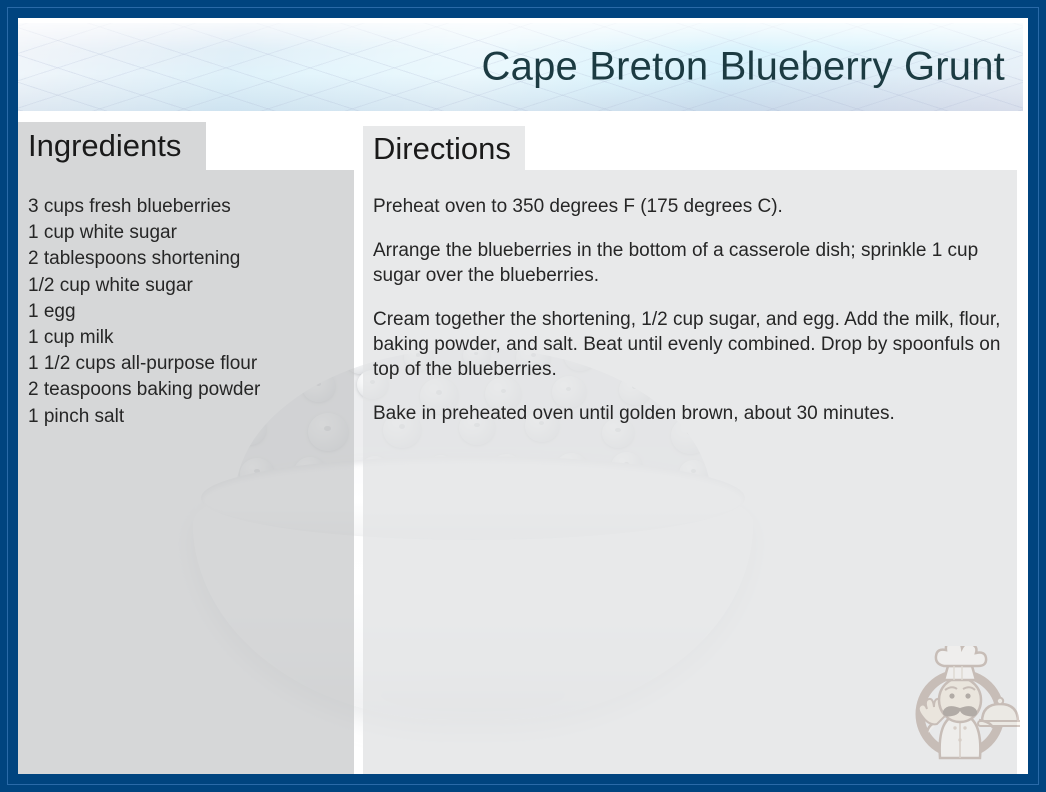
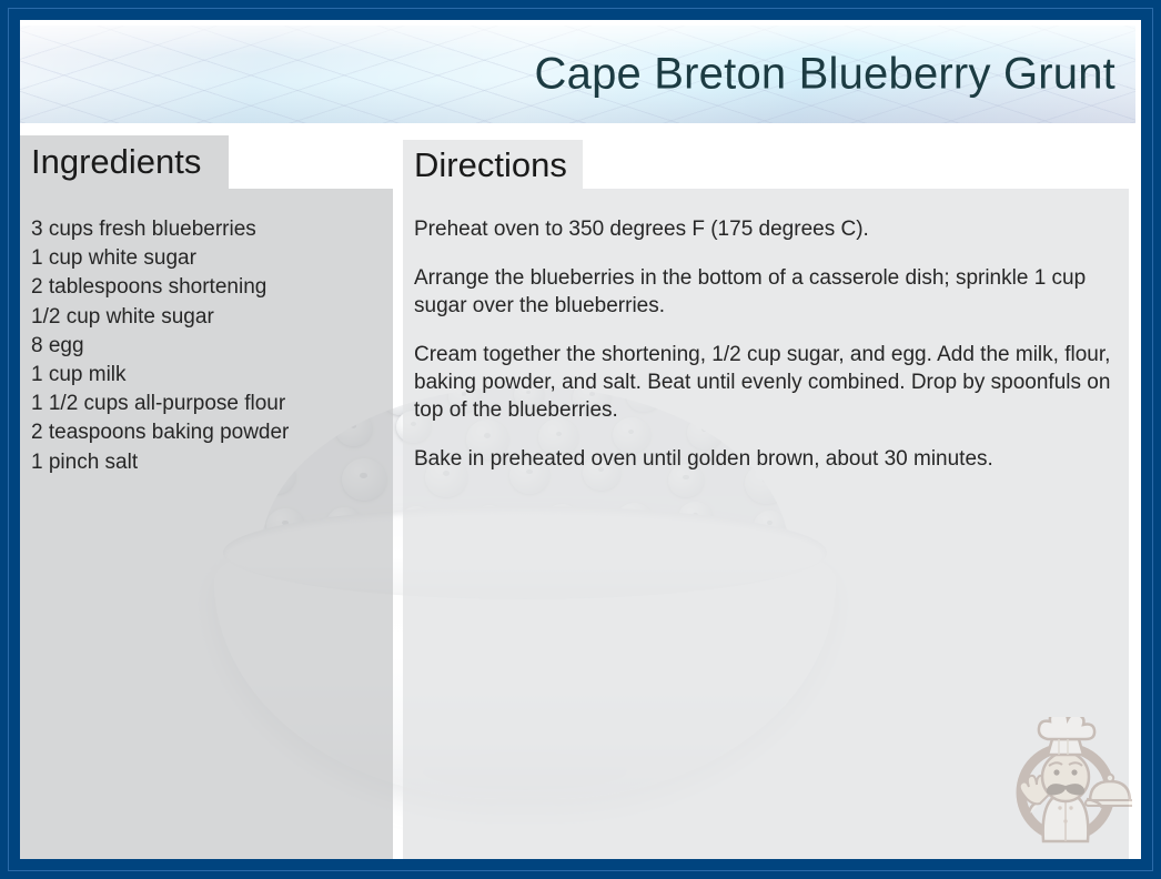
  Cape Breton Blueberry Grunt
  Ingredients
  Directions
  3 cups fresh blueberries
  1 cup white sugar
  2 tablespoons shortening
  1/2 cup white sugar
- 1 egg
+ 8 egg
  1 cup milk
  1 1/2 cups all-purpose flour
  2 teaspoons baking powder
  1 pinch salt
  Preheat oven to 350 degrees F (175 degrees C).
  Arrange the blueberries in the bottom of a casserole dish; sprinkle 1 cup sugar over the blueberries.
  Cream together the shortening, 1/2 cup sugar, and egg. Add the milk, flour, baking powder, and salt. Beat until evenly combined. Drop by spoonfuls on top of the blueberries.
  Bake in preheated oven until golden brown, about 30 minutes.
